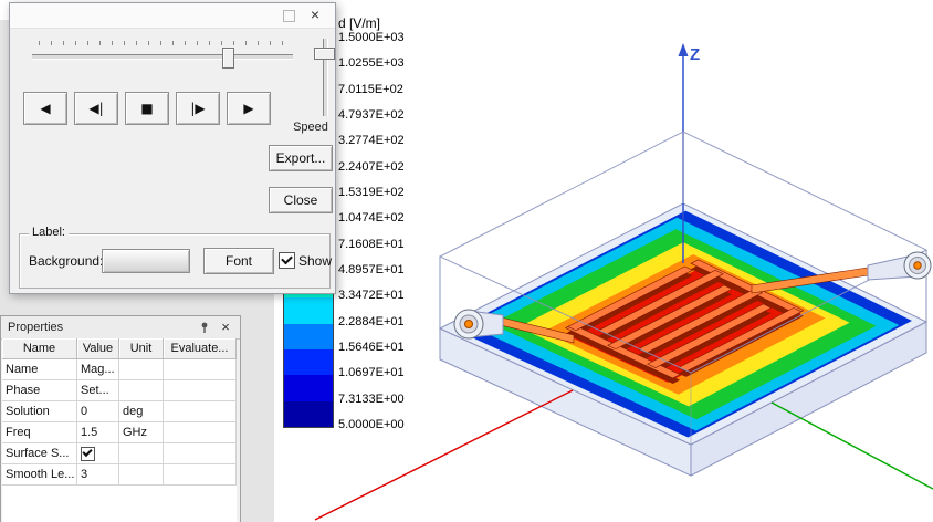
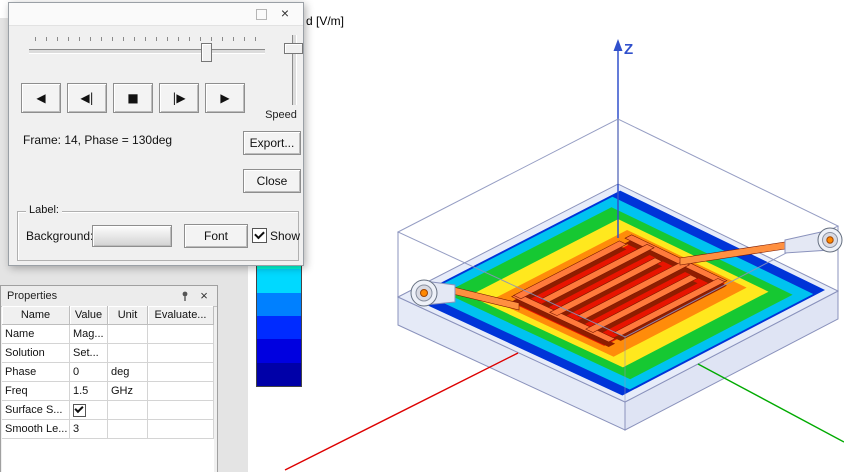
  Z
  d [V/m]
- 1.5000E+03
- 1.0255E+03
- 7.0115E+02
- 4.7937E+02
- 3.2774E+02
- 2.2407E+02
- 1.5319E+02
- 1.0474E+02
- 7.1608E+01
- 4.8957E+01
- 3.3472E+01
- 2.2884E+01
- 1.5646E+01
- 1.0697E+01
- 7.3133E+00
- 5.0000E+00
  ×
  Speed
  ◀
  ◀|
  ■
  |▶
  ▶
+ Frame: 14, Phase = 130deg
  Export...
  Close
  Label:
  Background
  Font
  Show
  Properties
  ×
  Name
  Value
  Unit
  Evaluate...
  Name
  Mag...
- Phase
+ Solution
  Set...
- Solution
+ Phase
  0
  deg
  Freq
  1.5
  GHz
  Surface S...
  Smooth Le...
  3
